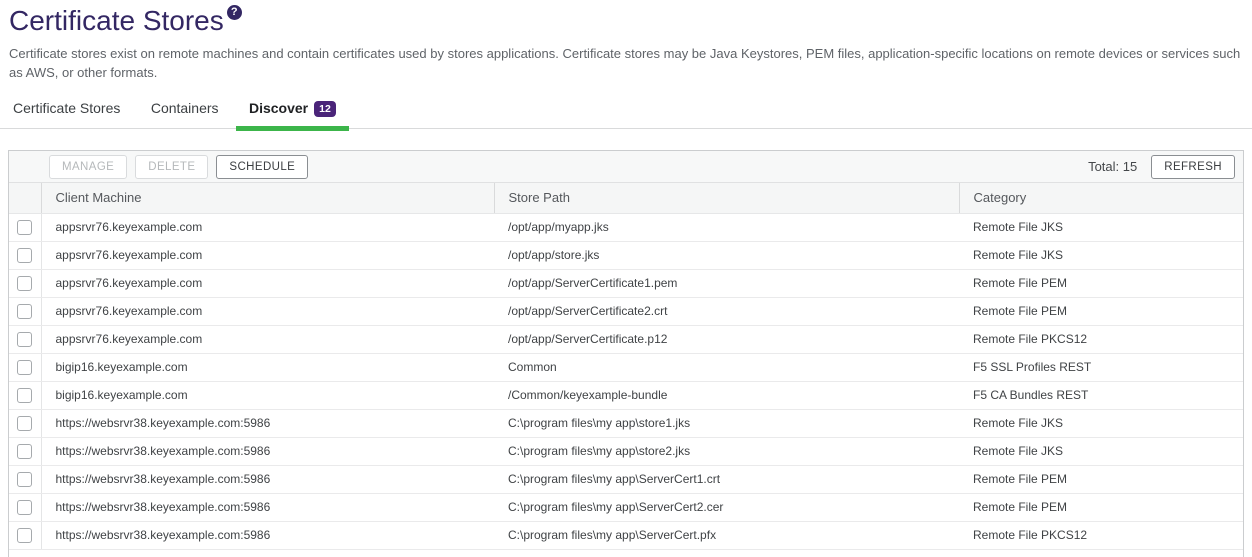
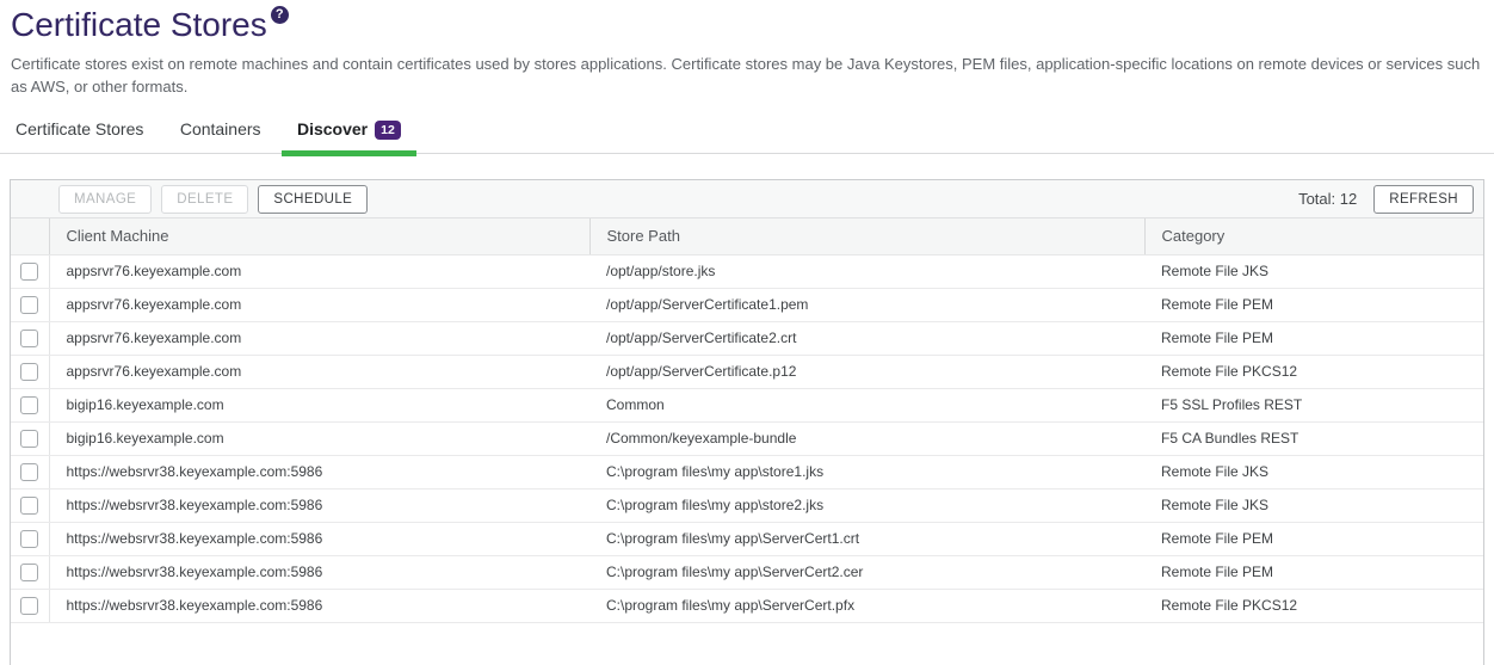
  Certificate Stores
  ?
  Certificate stores exist on remote machines and contain certificates used by stores applications. Certificate stores may be Java Keystores, PEM files, application-specific locations on remote devices or services such as AWS, or other formats.
  Certificate Stores Containers Discover 12
  MANAGE
  DELETE
  SCHEDULE
- Total: 15
+ Total: 12
  REFRESH
  	Client Machine	Store Path	Category
- 	appsrvr76.keyexample.com	/opt/app/myapp.jks	Remote File JKS
  	appsrvr76.keyexample.com	/opt/app/store.jks	Remote File JKS
  	appsrvr76.keyexample.com	/opt/app/ServerCertificate1.pem	Remote File PEM
  	appsrvr76.keyexample.com	/opt/app/ServerCertificate2.crt	Remote File PEM
  	appsrvr76.keyexample.com	/opt/app/ServerCertificate.p12	Remote File PKCS12
  	bigip16.keyexample.com	Common	F5 SSL Profiles REST
  	bigip16.keyexample.com	/Common/keyexample-bundle	F5 CA Bundles REST
  	https://websrvr38.keyexample.com:5986	C:\program files\my app\store1.jks	Remote File JKS
  	https://websrvr38.keyexample.com:5986	C:\program files\my app\store2.jks	Remote File JKS
  	https://websrvr38.keyexample.com:5986	C:\program files\my app\ServerCert1.crt	Remote File PEM
  	https://websrvr38.keyexample.com:5986	C:\program files\my app\ServerCert2.cer	Remote File PEM
  	https://websrvr38.keyexample.com:5986	C:\program files\my app\ServerCert.pfx	Remote File PKCS12
